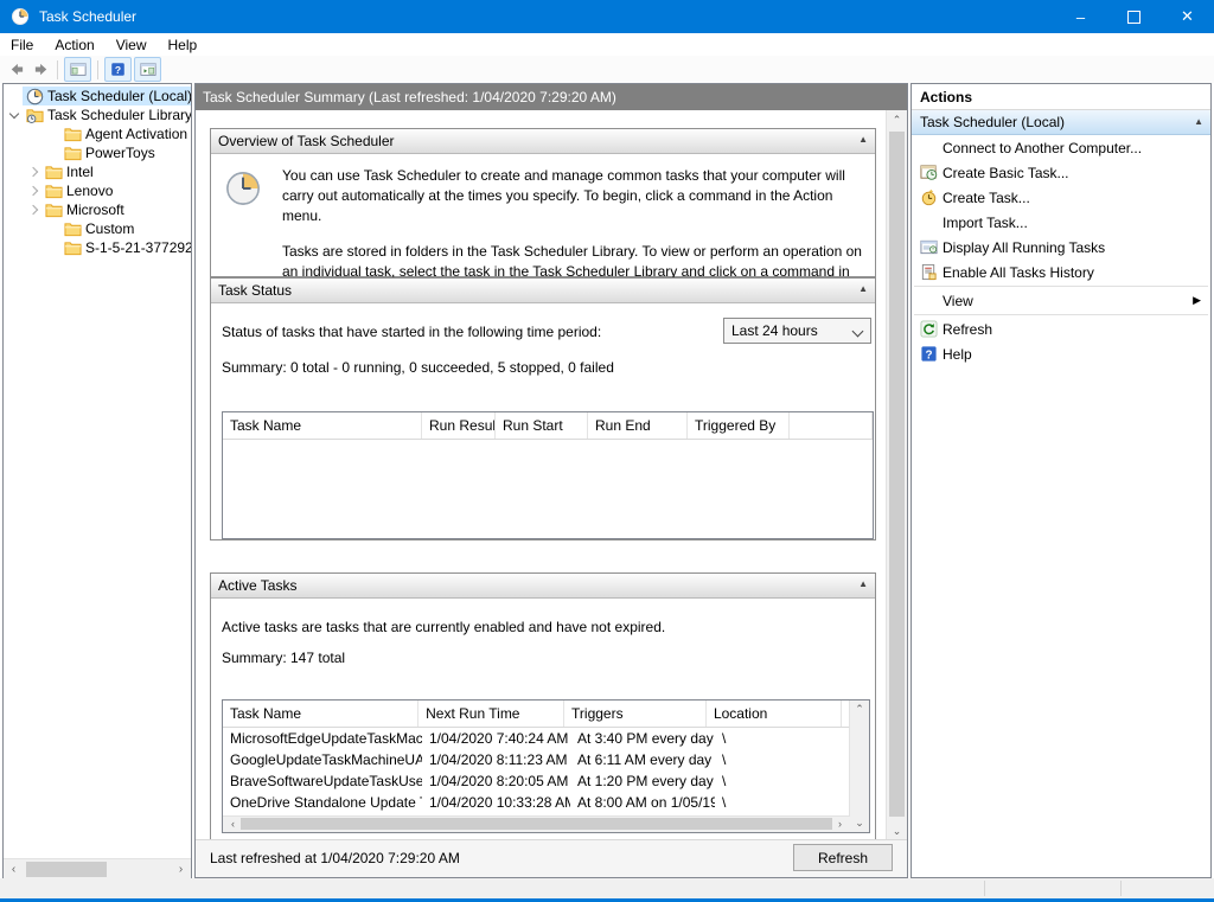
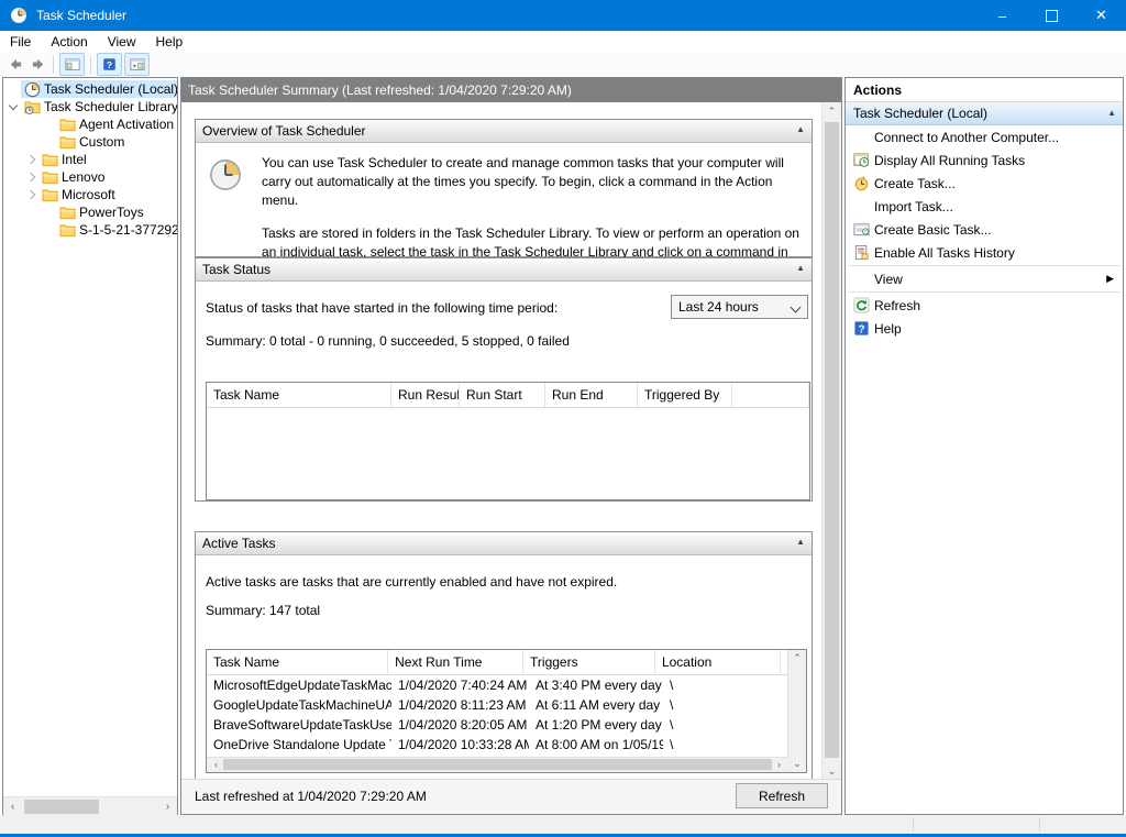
  Task Scheduler
  –
  ✕
  File
  Action
  View
  Help
  ?
  Task Scheduler (Local)
  Task Scheduler Library
  Agent Activation
- PowerToys
+ Custom
  Intel
  Lenovo
  Microsoft
- Custom
+ PowerToys
  S-1-5-21-377292
  ‹
  ›
  Task Scheduler Summary (Last refreshed: 1/04/2020 7:29:20 AM)
  Overview of Task Scheduler
  ▲
  You can use Task Scheduler to create and manage common tasks that your computer will carry out automatically at the times you specify. To begin, click a command in the Action menu.
  Tasks are stored in folders in the Task Scheduler Library. To view or perform an operation on an individual task, select the task in the Task Scheduler Library and click on a command in
  Task Status
  ▲
  Status of tasks that have started in the following time period:
  Last 24 hours
  Summary: 0 total - 0 running, 0 succeeded, 5 stopped, 0 failed
  Task Name
  Run Resul
  Run Start
  Run End
  Triggered By
  Active Tasks
  ▲
  Active tasks are tasks that are currently enabled and have not expired.
  Summary: 147 total
  Task Name
  Next Run Time
  Triggers
  Location
  MicrosoftEdgeUpdateTaskMac
  1/04/2020 7:40:24 AM
  At 3:40 PM every day
  \
  GoogleUpdateTaskMachineUA
  1/04/2020 8:11:23 AM
  At 6:11 AM every day
  \
  BraveSoftwareUpdateTaskUse
  1/04/2020 8:20:05 AM
  At 1:20 PM every day
  \
  OneDrive Standalone Update
  1/04/2020 10:33:28 A
  At 8:00 AM on 1/05/19
  \
  ⌃
  ⌄
  ‹
  ›
  ⌃
  ⌄
  Last refreshed at 1/04/2020 7:29:20 AM
  Refresh
  Actions
  Task Scheduler (Local)
  ▲
  Connect to Another Computer...
- Create Basic Task...
+ Display All Running Tasks
  Create Task...
  Import Task...
- Display All Running Tasks
+ Create Basic Task...
  Enable All Tasks History
  View
  ▶
  Refresh
  ?
  Help
